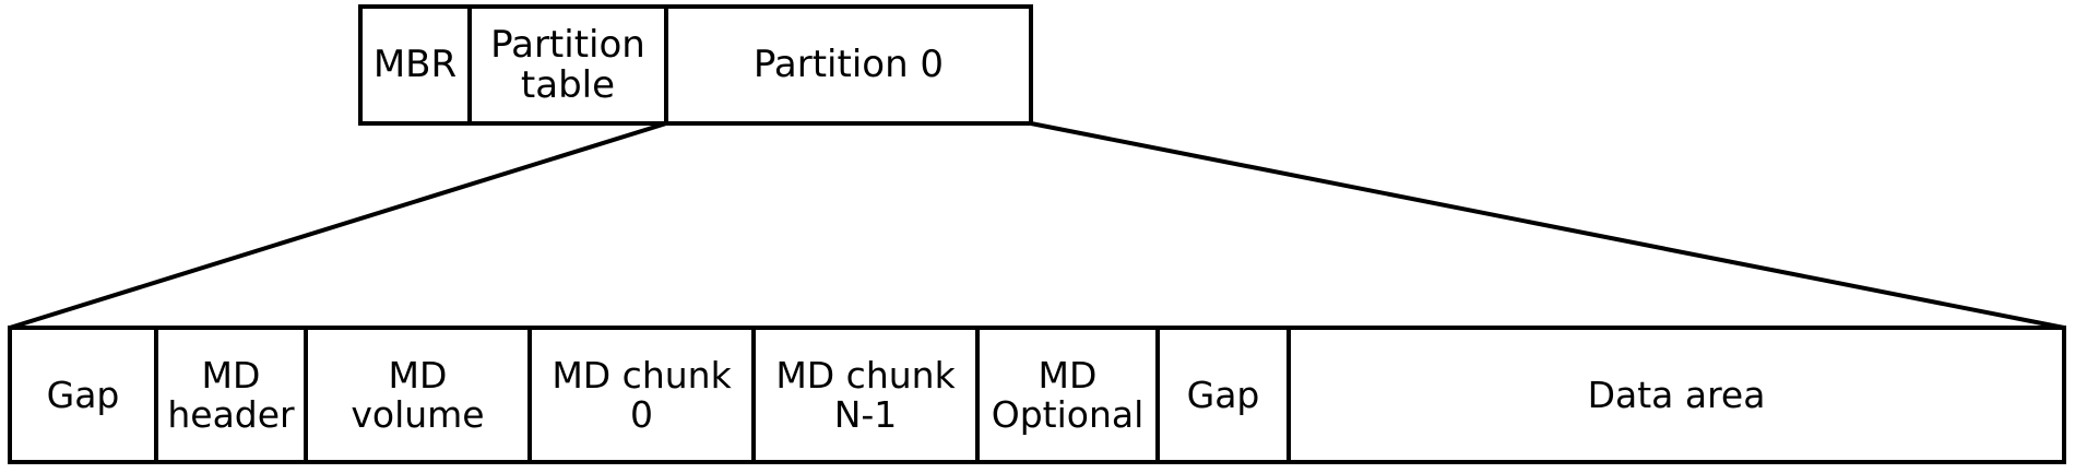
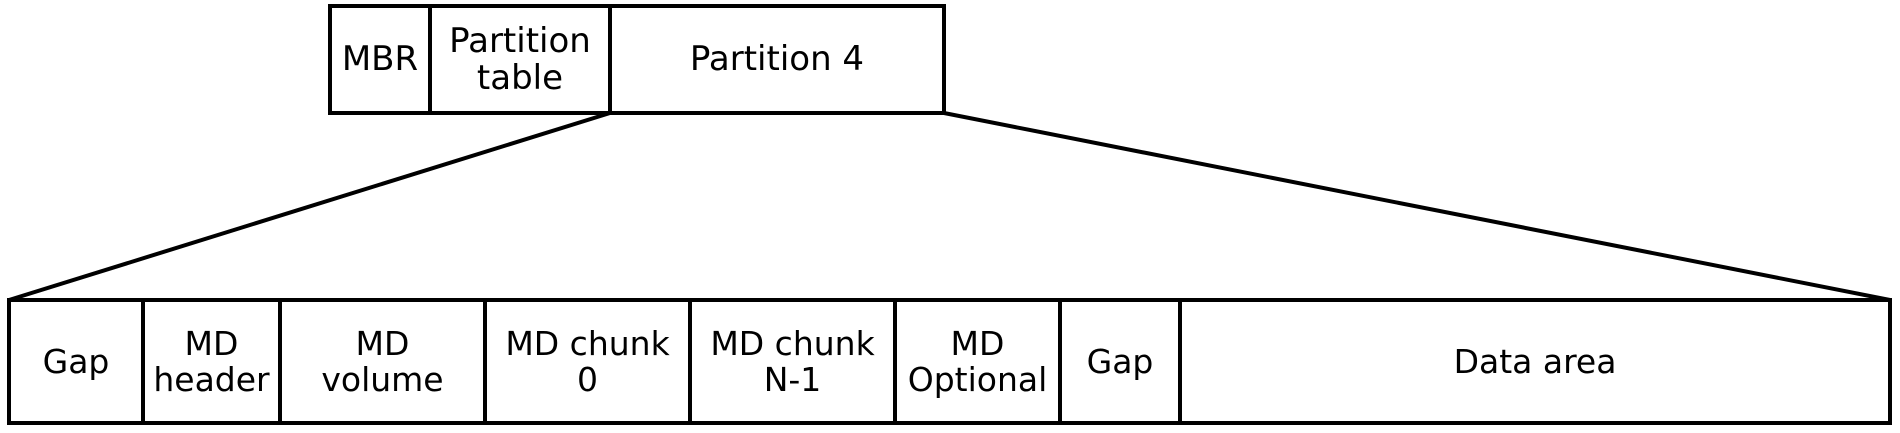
  MBR
  Partition
  table
- Partition 0
+ Partition 4
  Gap
  MD
  header
  MD
  volume
  MD chunk
  0
  MD chunk
  N-1
  MD
  Optional
  Gap
  Data area
